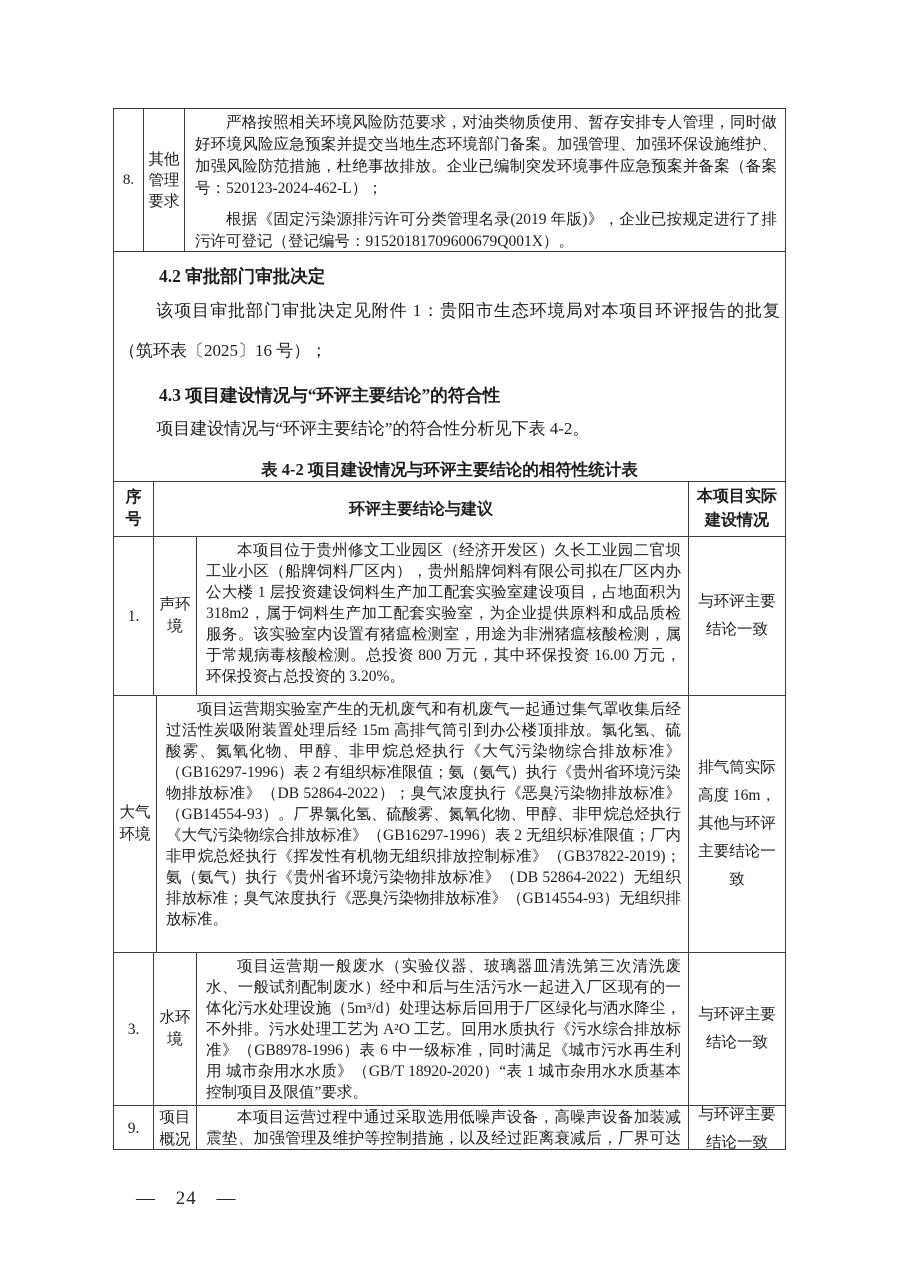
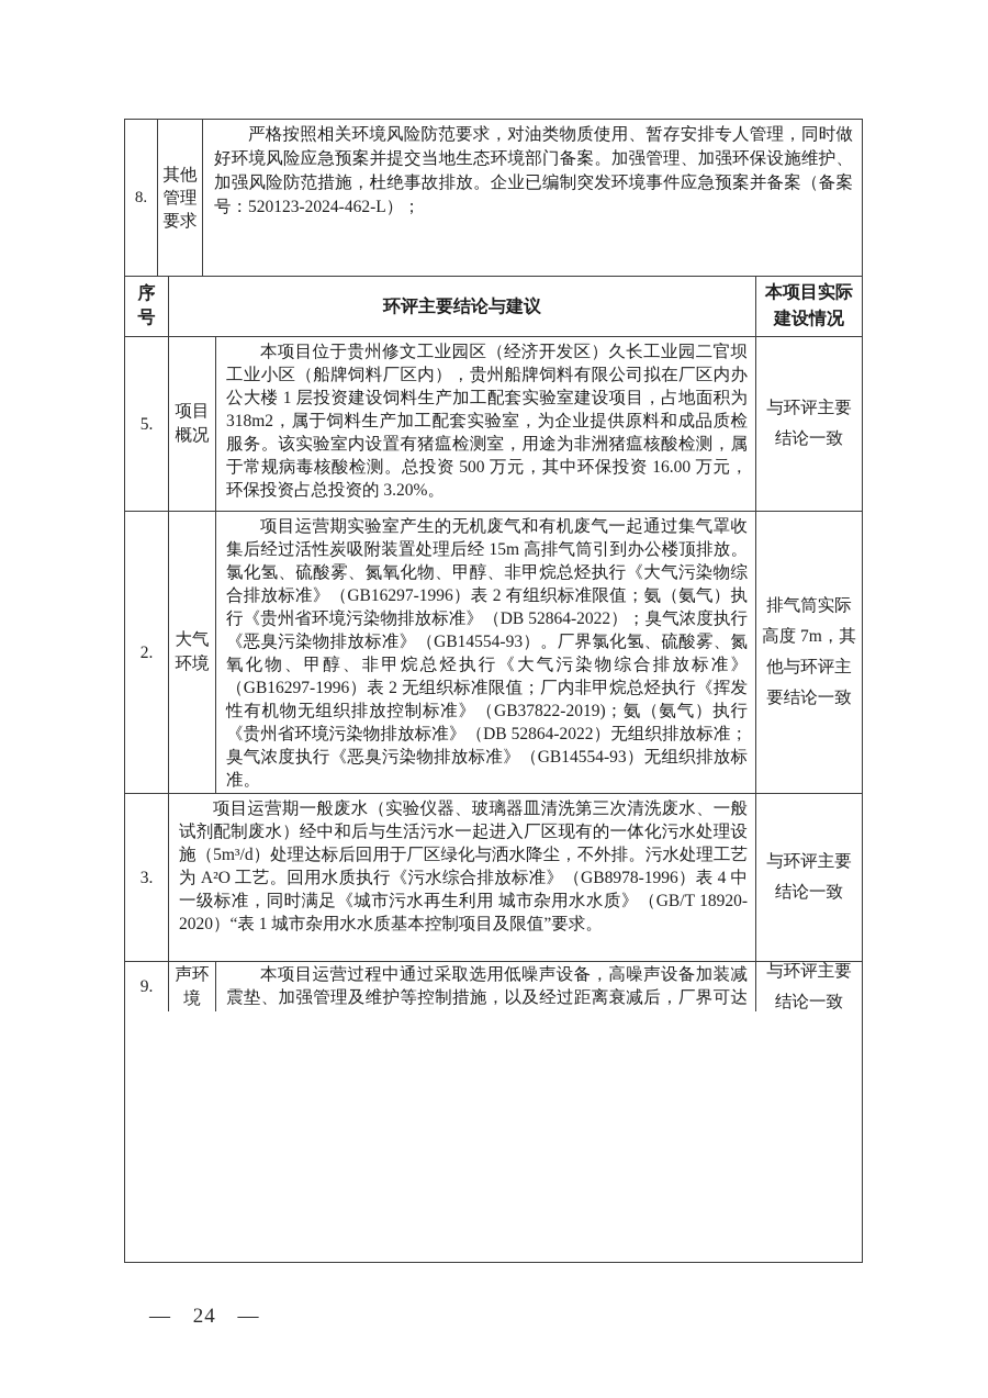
  8.
  其他管理要求
  严格按照相关环境风险防范要求，对油类物质使用、暂存安排专人管理，同时做好环境风险应急预案并提交当地生态环境部门备案。加强管理、加强环保设施维护、加强风险防范措施，杜绝事故排放。企业已编制突发环境事件应急预案并备案（备案号：520123-2024-462-L）；
- 根据《固定污染源排污许可分类管理名录(2019 年版)》，企业已按规定进行了排污许可登记（登记编号：91520181709600679Q001X）。
- 4.2 审批部门审批决定
- 该项目审批部门审批决定见附件 1：贵阳市生态环境局对本项目环评报告的批复（筑环表〔2025〕16 号）；
- 4.3 项目建设情况与“环评主要结论”的符合性
- 项目建设情况与“环评主要结论”的符合性分析见下表 4-2。
- 表 4-2 项目建设情况与环评主要结论的相符性统计表
  序号
  环评主要结论与建议
  本项目实际建设情况
- 1.
+ 5.
- 声环境
+ 项目概况
- 本项目位于贵州修文工业园区（经济开发区）久长工业园二官坝工业小区（船牌饲料厂区内），贵州船牌饲料有限公司拟在厂区内办公大楼 1 层投资建设饲料生产加工配套实验室建设项目，占地面积为318m2，属于饲料生产加工配套实验室，为企业提供原料和成品质检服务。该实验室内设置有猪瘟检测室，用途为非洲猪瘟核酸检测，属于常规病毒核酸检测。总投资 800 万元，其中环保投资 16.00 万元，环保投资占总投资的 3.20%。
+ 本项目位于贵州修文工业园区（经济开发区）久长工业园二官坝工业小区（船牌饲料厂区内），贵州船牌饲料有限公司拟在厂区内办公大楼 1 层投资建设饲料生产加工配套实验室建设项目，占地面积为318m2，属于饲料生产加工配套实验室，为企业提供原料和成品质检服务。该实验室内设置有猪瘟检测室，用途为非洲猪瘟核酸检测，属于常规病毒核酸检测。总投资 500 万元，其中环保投资 16.00 万元，环保投资占总投资的 3.20%。
  与环评主要结论一致
+ 2.
  大气环境
  项目运营期实验室产生的无机废气和有机废气一起通过集气罩收集后经过活性炭吸附装置处理后经 15m 高排气筒引到办公楼顶排放。氯化氢、硫酸雾、氮氧化物、甲醇、非甲烷总烃执行《大气污染物综合排放标准》（GB16297-1996）表 2 有组织标准限值；氨（氨气）执行《贵州省环境污染物排放标准》（DB 52864-2022）；臭气浓度执行《恶臭污染物排放标准》（GB14554-93）。厂界氯化氢、硫酸雾、氮氧化物、甲醇、非甲烷总烃执行《大气污染物综合排放标准》（GB16297-1996）表 2 无组织标准限值；厂内非甲烷总烃执行《挥发性有机物无组织排放控制标准》（GB37822-2019)；氨（氨气）执行《贵州省环境污染物排放标准》（DB 52864-2022）无组织排放标准；臭气浓度执行《恶臭污染物排放标准》（GB14554-93）无组织排放标准。
- 排气筒实际高度 16m，其他与环评主要结论一致
+ 排气筒实际高度 7m，其他与环评主要结论一致
  3.
- 水环境
- 项目运营期一般废水（实验仪器、玻璃器皿清洗第三次清洗废水、一般试剂配制废水）经中和后与生活污水一起进入厂区现有的一体化污水处理设施（5m³/d）处理达标后回用于厂区绿化与洒水降尘，不外排。污水处理工艺为 A²O 工艺。回用水质执行《污水综合排放标准》（GB8978-1996）表 6 中一级标准，同时满足《城市污水再生利用 城市杂用水水质》（GB/T 18920-2020）“表 1 城市杂用水水质基本控制项目及限值”要求。
+ 项目运营期一般废水（实验仪器、玻璃器皿清洗第三次清洗废水、一般试剂配制废水）经中和后与生活污水一起进入厂区现有的一体化污水处理设施（5m³/d）处理达标后回用于厂区绿化与洒水降尘，不外排。污水处理工艺为 A²O 工艺。回用水质执行《污水综合排放标准》（GB8978-1996）表 4 中一级标准，同时满足《城市污水再生利用 城市杂用水水质》（GB/T 18920-2020）“表 1 城市杂用水水质基本控制项目及限值”要求。
  与环评主要结论一致
  9.
- 项目概况
+ 声环境
  本项目运营过程中通过采取选用低噪声设备，高噪声设备加装减震垫、加强管理及维护等控制措施，以及经过距离衰减后，厂界可达
  与环评主要结论一致
  — 24 —
